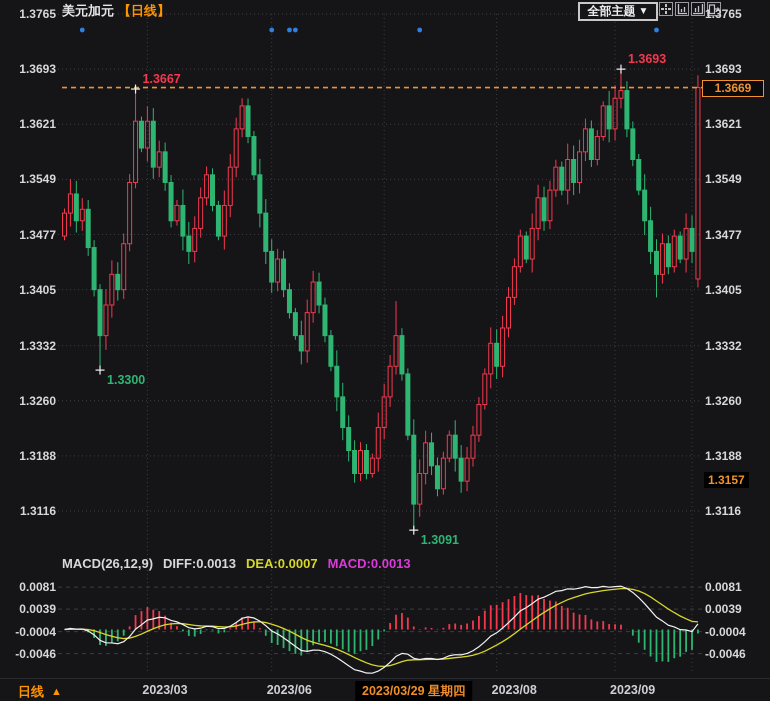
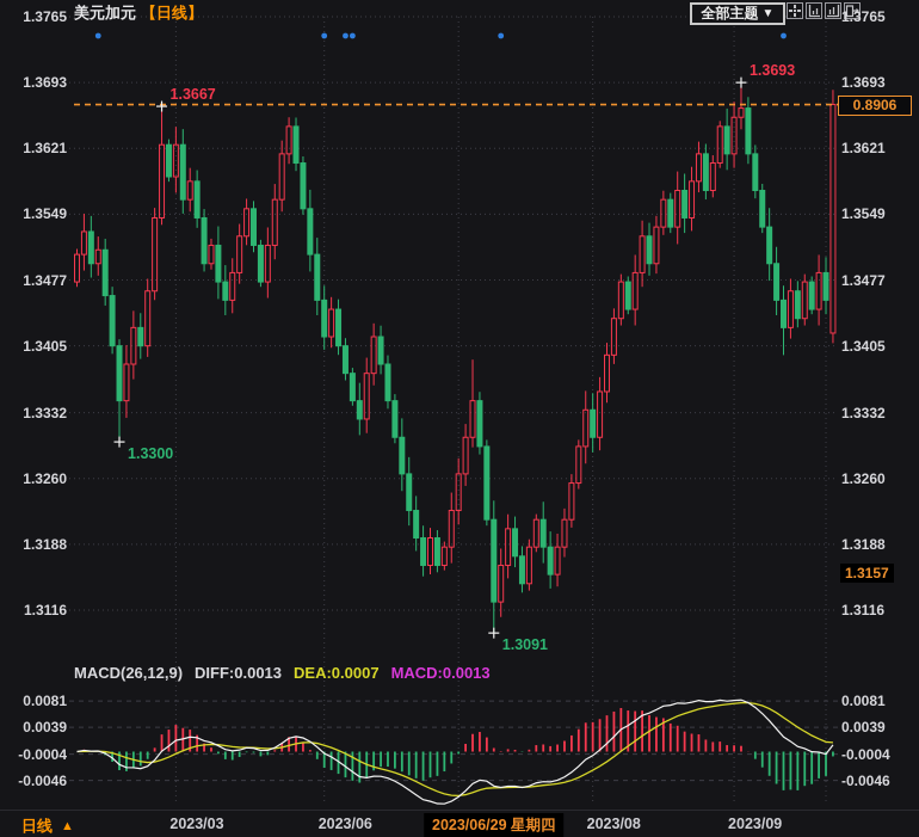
  美元加元 【日线】
  全部主题
  ▼
  1.3765
  1.3693
  1.3621
  1.3549
  1.3477
  1.3405
  1.3332
  1.3260
  1.3188
  1.3116
  1.3765
  1.3693
  1.3621
  1.3549
  1.3477
  1.3405
  1.3332
  1.3260
  1.3188
  1.3116
  0.0081
  0.0039
  -0.0004
  -0.0046
  0.0081
  0.0039
  -0.0004
  -0.0046
- 1.3669
+ 0.8906
  1.3157
  1.3667
  1.3693
  1.3300
  1.3091
  MACD(26,12,9) DIFF:0.0013 DEA:0.0007 MACD:0.0013
  日线
  ▲
  2023/03
  2023/06
  2023/08
  2023/09
- 2023/03/29 星期四
+ 2023/06/29 星期四
